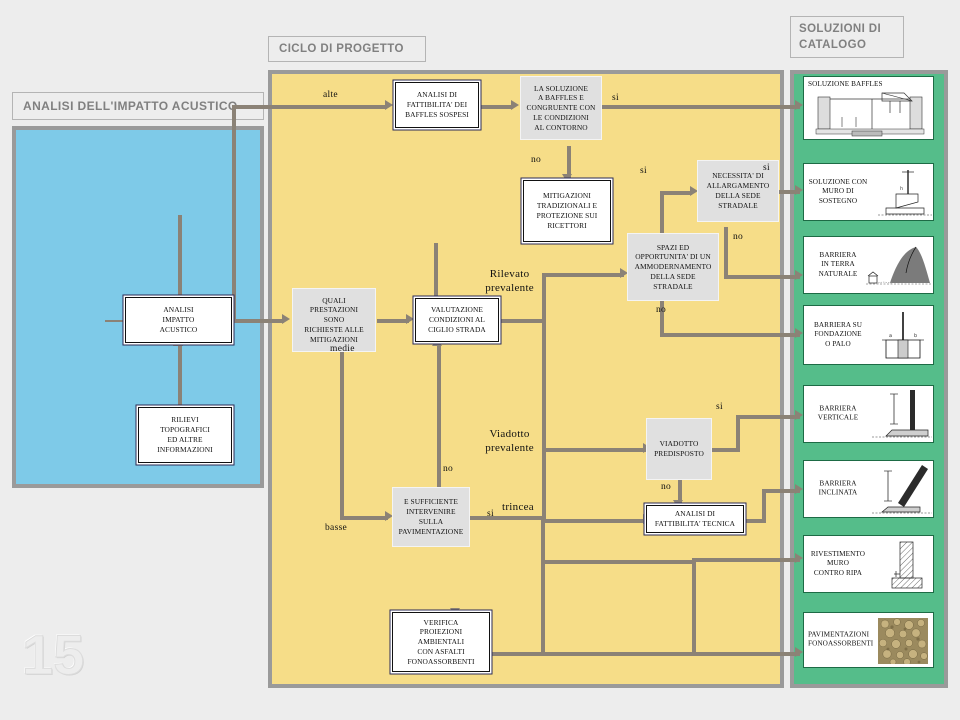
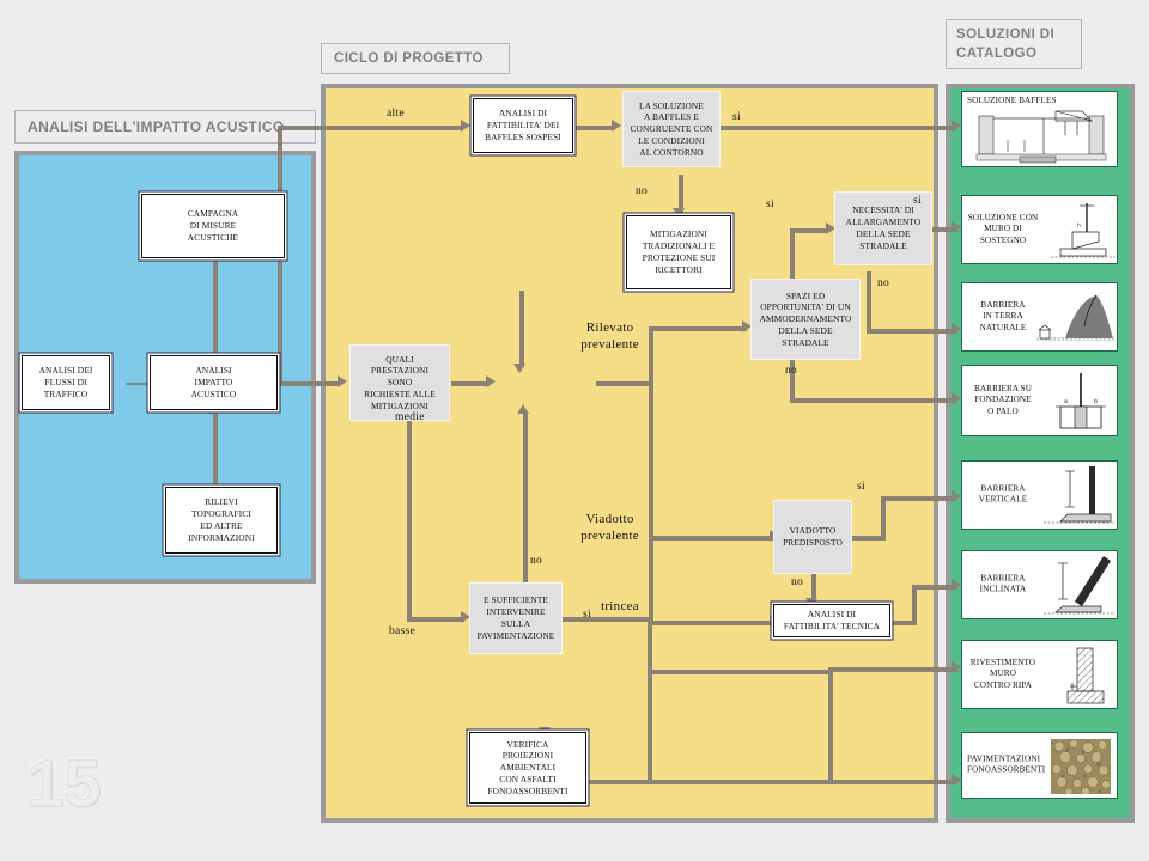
  CICLO DI PROGETTO
  ANALISI DELL'IMPATTO ACUSTIC
  SOLUZIONI DI CATALOGO
+ CAMPAGNA
+ DI MISURE
+ ACUSTICHE
+ ANALISI DEI
+ FLUSSI DI
+ TRAFFICO
  ANALISI
  IMPATTO
  ACUSTICO
  RILIEVI
  TOPOGRAFICI
  ED ALTRE
  INFORMAZIONI
  ANALISI DI
  FATTIBILITA' DEI
  BAFFLES SOSPESI
  LA SOLUZIONE
  A BAFFLES E
  CONGRUENTE CON
  LE CONDIZIONI
  AL CONTORNO
  MITIGAZIONI
  TRADIZIONALI E
  PROTEZIONE SUI
  RICETTORI
  QUALI
  PRESTAZIONI
  SONO
  RICHIESTE ALLE
  MITIGAZIONI
- VALUTAZIONE
- CONDIZIONI AL
- CIGLIO STRADA
  SPAZI ED
  OPPORTUNITA' DI UN
  AMMODERNAMENTO
  DELLA SEDE
  STRADALE
  NECESSITA' DI
  ALLARGAMENTO
  DELLA SEDE
  STRADALE
  VIADOTTO
  PREDISPOSTO
  ANALISI DI
  FATTIBILITA' TECNICA
  E SUFFICIENTE
  INTERVENIRE
  SULLA
  PAVIMENTAZIONE
  VERIFICA
  PROIEZIONI
  AMBIENTALI
  CON ASFALTI
  FONOASSORBENTI
  alte
  si
  no
  si
  si
  no
  no
  medie
  basse
  no
  si
  no
  si
  Rilevato
  prevalente
  Viadotto
  prevalente
  trincea
  SOLUZIONE BAFFLES
  SOLUZIONE CON
  MURO DI
  SOSTEGNO
  BARRIERA
  IN TERRA
  NATURALE
  BARRIERA SU
  FONDAZIONE
  O PALO
  BARRIERA
  VERTICALE
  BARRIERA
  INCLINATA
  RIVESTIMENTO
  MURO
  CONTRO RIPA
  PAVIMENTAZIONI
  FONOASSORBENTI
  15
